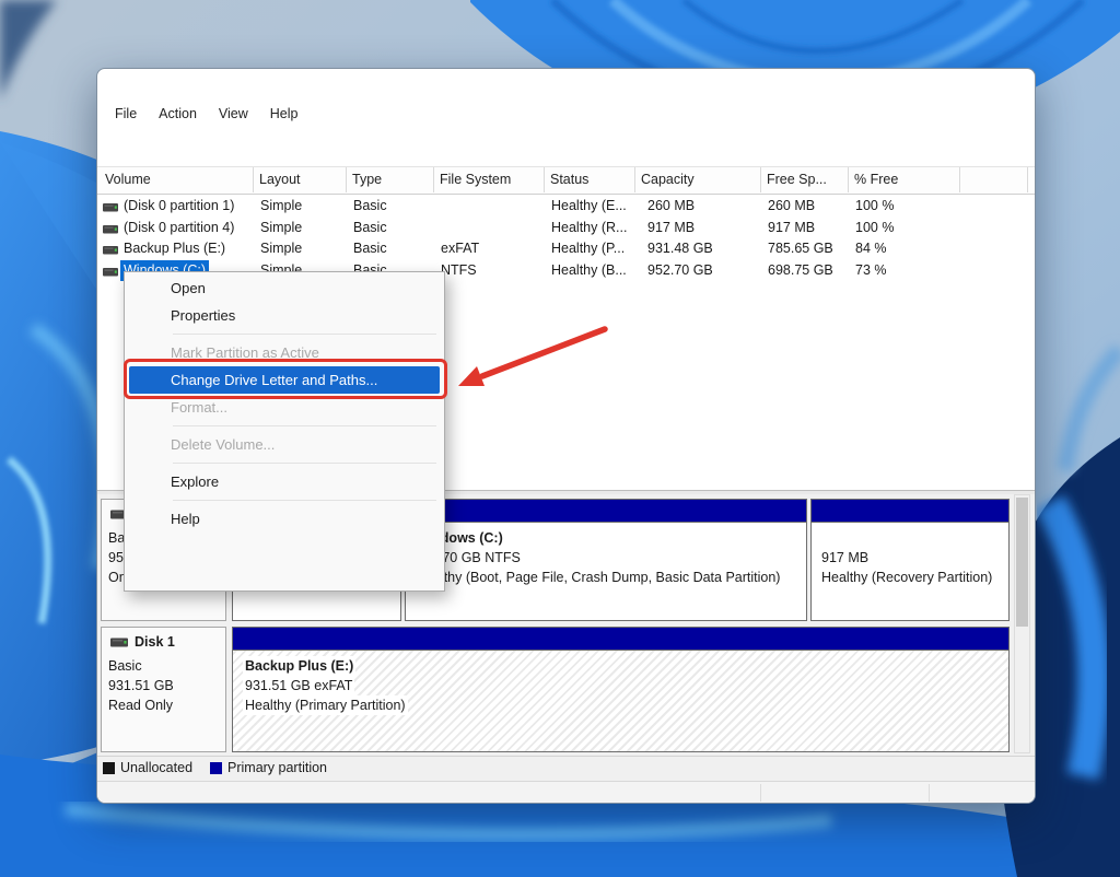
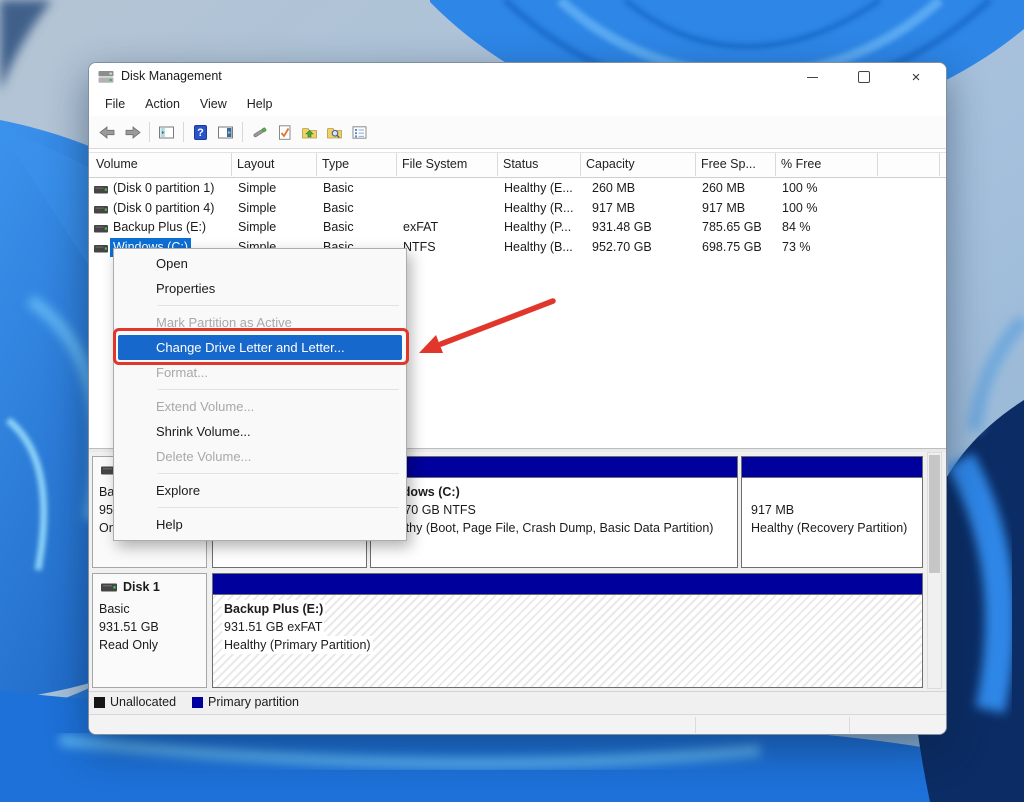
+ Disk Management
+ ×
  File
  Action
  View
  Help
+ ?
  Volume
  Layout
  Type
  File System
  Status
  Capacity
  Free Sp...
  % Free
  (Disk 0 partition 1)
  Simple
  Basic
  Healthy (E...
  260 MB
  260 MB
  100 %
  (Disk 0 partition 4)
  Simple
  Basic
  Healthy (R...
  917 MB
  917 MB
  100 %
  Backup Plus (E:)
  Simple
  Basic
  exFAT
  Healthy (P...
  931.48 GB
  785.65 GB
  84 %
  Windows (C:)
  Simple
  Basic
  NTFS
  Healthy (B...
  952.70 GB
  698.75 GB
  73 %
  thy (Boot, Page File, Crash Dump, Basic Data Partition)
  917 MB
  Healthy (Recovery Partition)
  Disk 1
  Basic
  931.51 GB
  Read Only
  Backup Plus (E:)
  931.51 GB exFAT
  Healthy (Primary Partition)
  Unallocated
  Primary partition
  Open
  Properties
  Mark Partition as Active
- Change Drive Letter and Paths...
+ Change Drive Letter and Letter...
  Format...
+ Extend Volume...
+ Shrink Volume...
  Delete Volume...
  Explore
  Help
